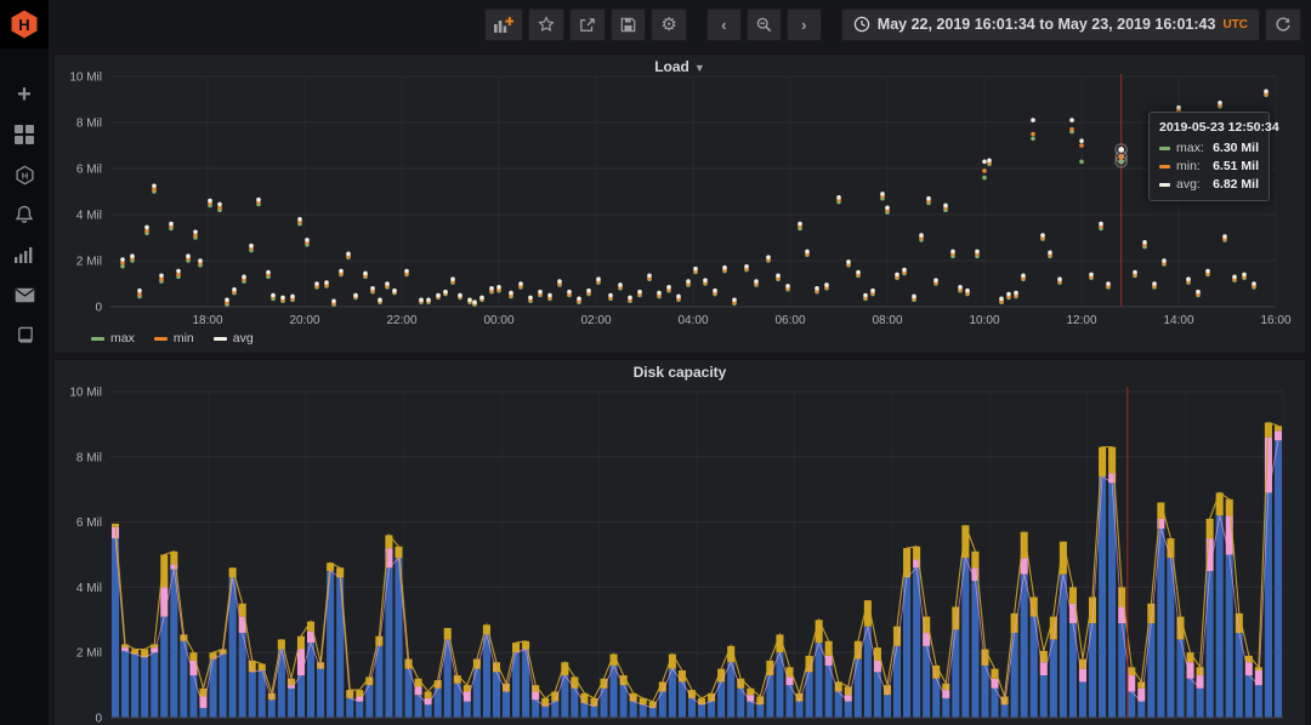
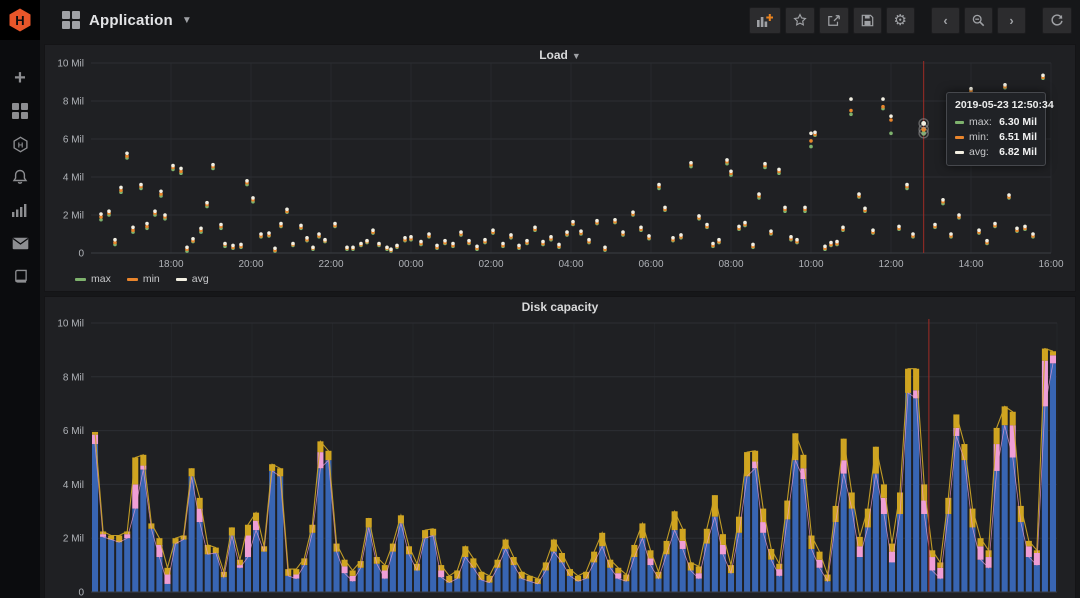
  H
  +
  H
+ Application
+ ▼
  ⚙
  ‹
  ›
- May 22, 2019 16:01:34 to May 23, 2019 16:01:43
- UTC
  Load ▼
  0
  2 Mil
  4 Mil
  6 Mil
  8 Mil
  10 Mil
  18:00
  20:00
  22:00
  00:00
  02:00
  04:00
  06:00
  08:00
  10:00
  12:00
  14:00
  16:00
  max
  min
  avg
  Disk capacity
  0
  2 Mil
  4 Mil
  6 Mil
  8 Mil
  10 Mil
  2019-05-23 12:50:34
  max:
  6.30 Mil
  min:
  6.51 Mil
  avg:
  6.82 Mil
